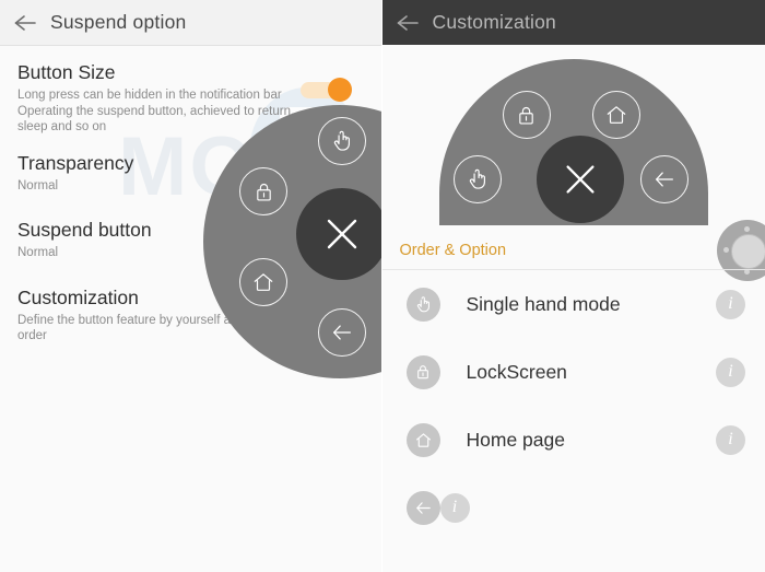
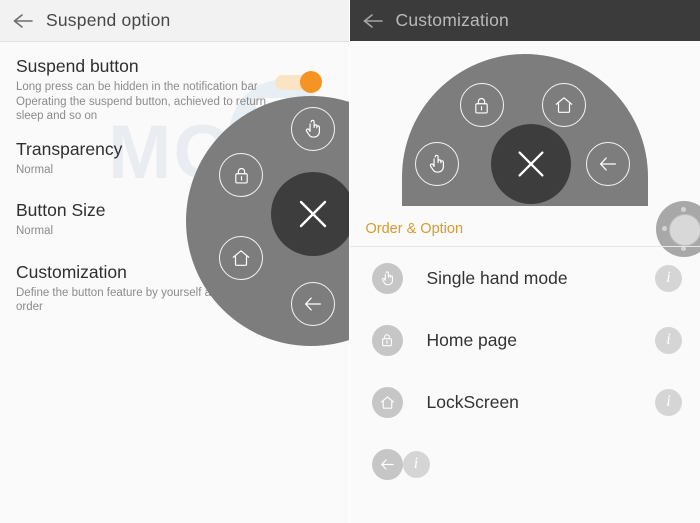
  Suspend option
- Button Size
+ Suspend button
  Long press can be hidden in the notification bar Operating the suspend button, achieved to return, sleep and so on
  Transparency
  Normal
- Suspend button
+ Button Size
  Normal
  Customization
  Define the button feature by yourself order
  Customization
  Order & Option
  Single hand mode
  i
- LockScreen
+ Home page
  i
- Home page
+ LockScreen
  i
  i
